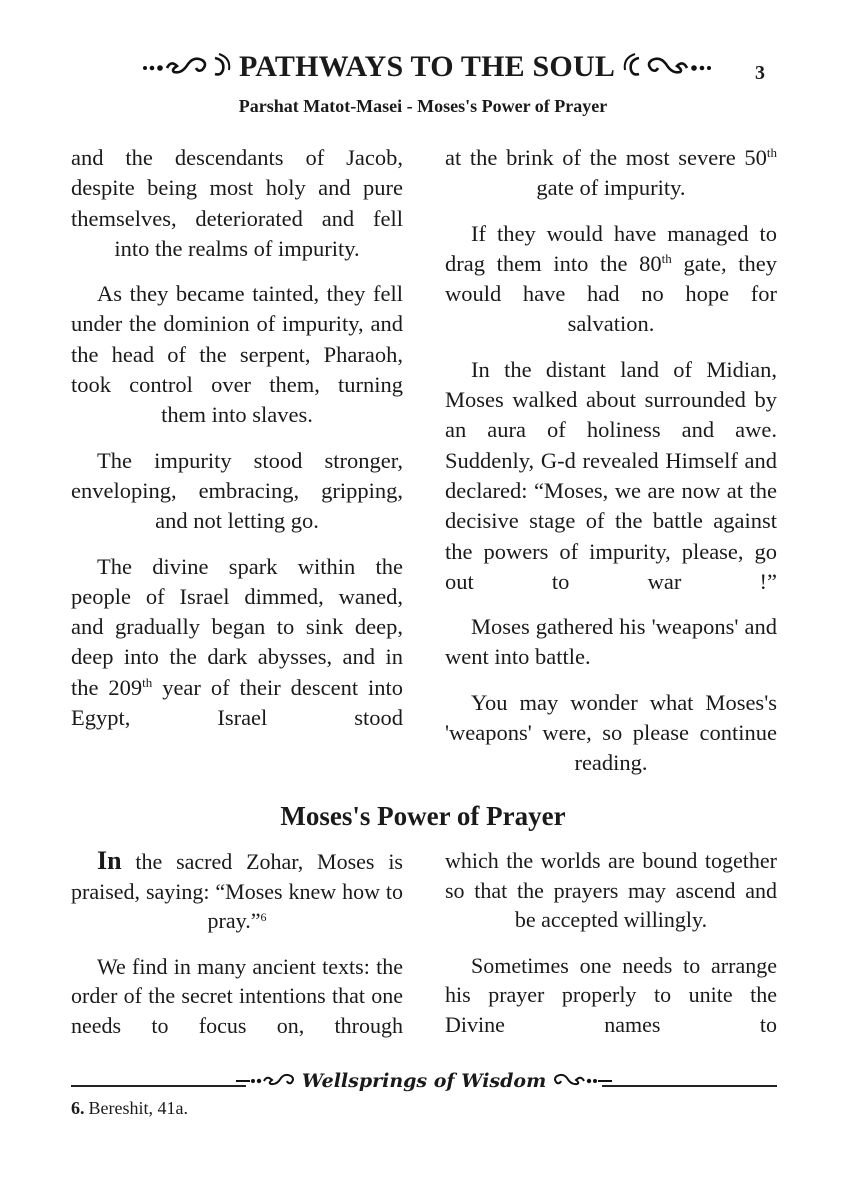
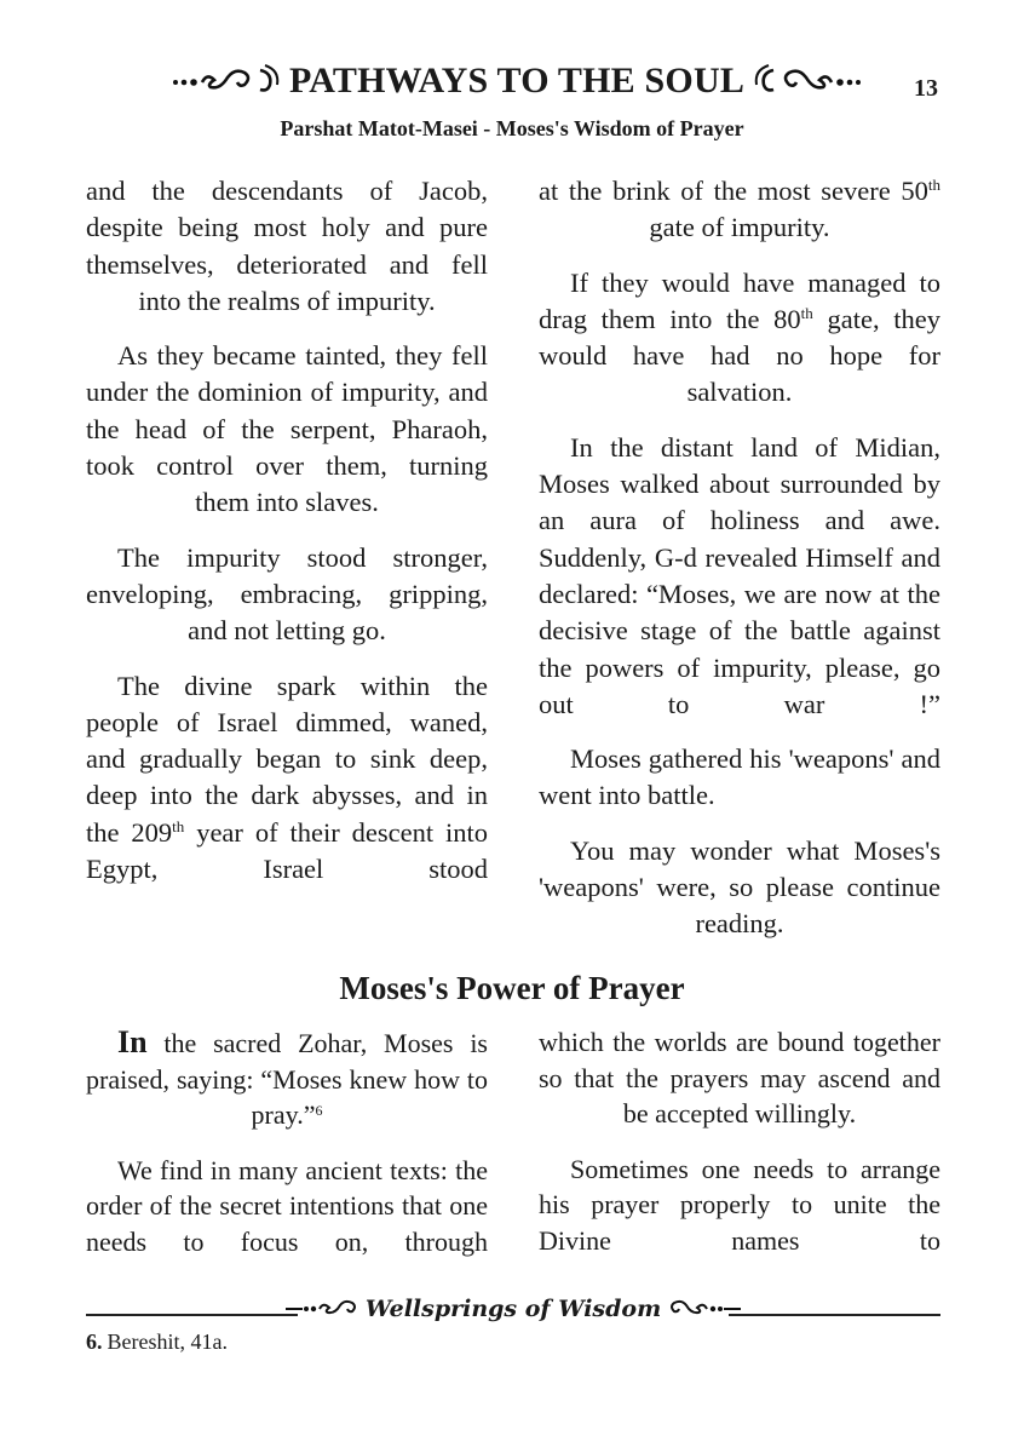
  PATHWAYS TO THE SOUL
- 3
+ 13
- Parshat Matot-Masei - Moses's Power of Prayer
+ Parshat Matot-Masei - Moses's Wisdom of Prayer
  and the descendants of Jacob, despite being most holy and pure themselves, deteriorated and fell into the realms of impurity.
  As they became tainted, they fell under the dominion of impurity, and the head of the serpent, Pharaoh, took control over them, turning them into slaves.
  The impurity stood stronger, enveloping, embracing, gripping, and not letting go.
  The divine spark within the people of Israel dimmed, waned, and gradually began to sink deep, deep into the dark abysses, and in the 209th year of their descent into Egypt, Israel stood
  at the brink of the most severe 50th gate of impurity.
  If they would have managed to drag them into the 80th gate, they would have had no hope for salvation.
  In the distant land of Midian, Moses walked about surrounded by an aura of holiness and awe. Suddenly, G-d revealed Himself and declared: “Moses, we are now at the decisive stage of the battle against the powers of impurity, please, go out to war !”
  Moses gathered his 'weapons' and went into battle.
  You may wonder what Moses's 'weapons' were, so please continue reading.
  Moses's Power of Prayer
  In the sacred Zohar, Moses is praised, saying: “Moses knew how to pray.”6
  We find in many ancient texts: the order of the secret intentions that one needs to focus on, through
  which the worlds are bound together so that the prayers may ascend and be accepted willingly.
  Sometimes one needs to arrange his prayer properly to unite the Divine names to
  Wellsprings of Wisdom
  6. Bereshit, 41a.
